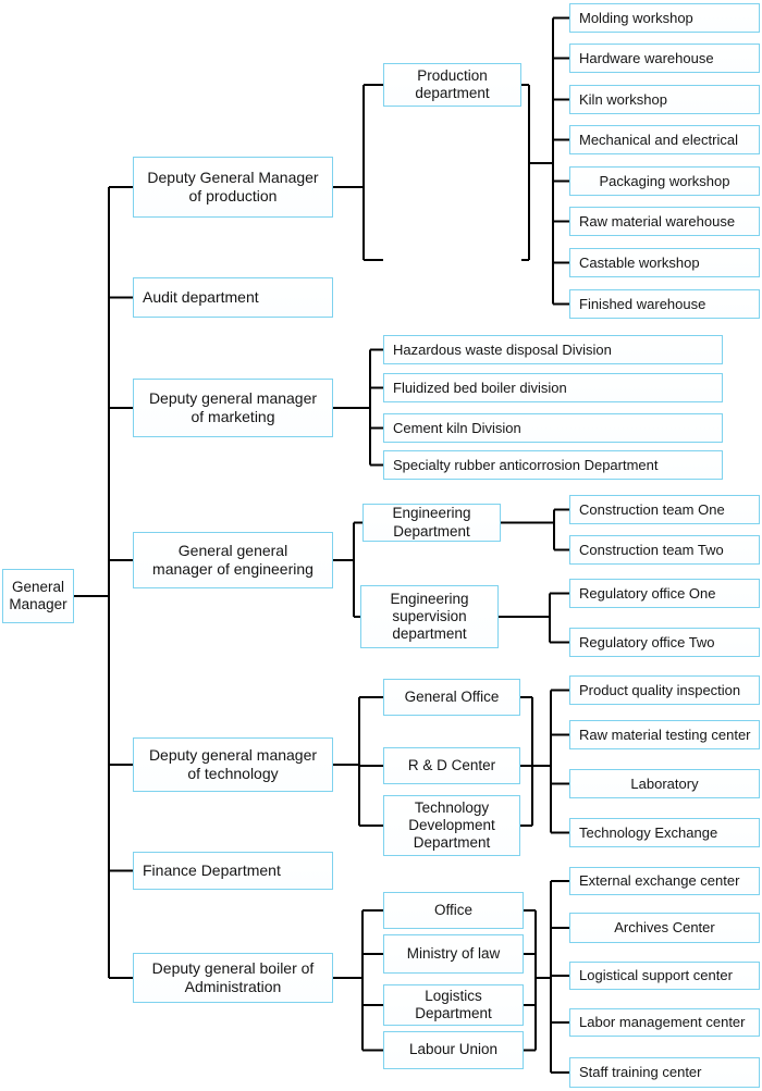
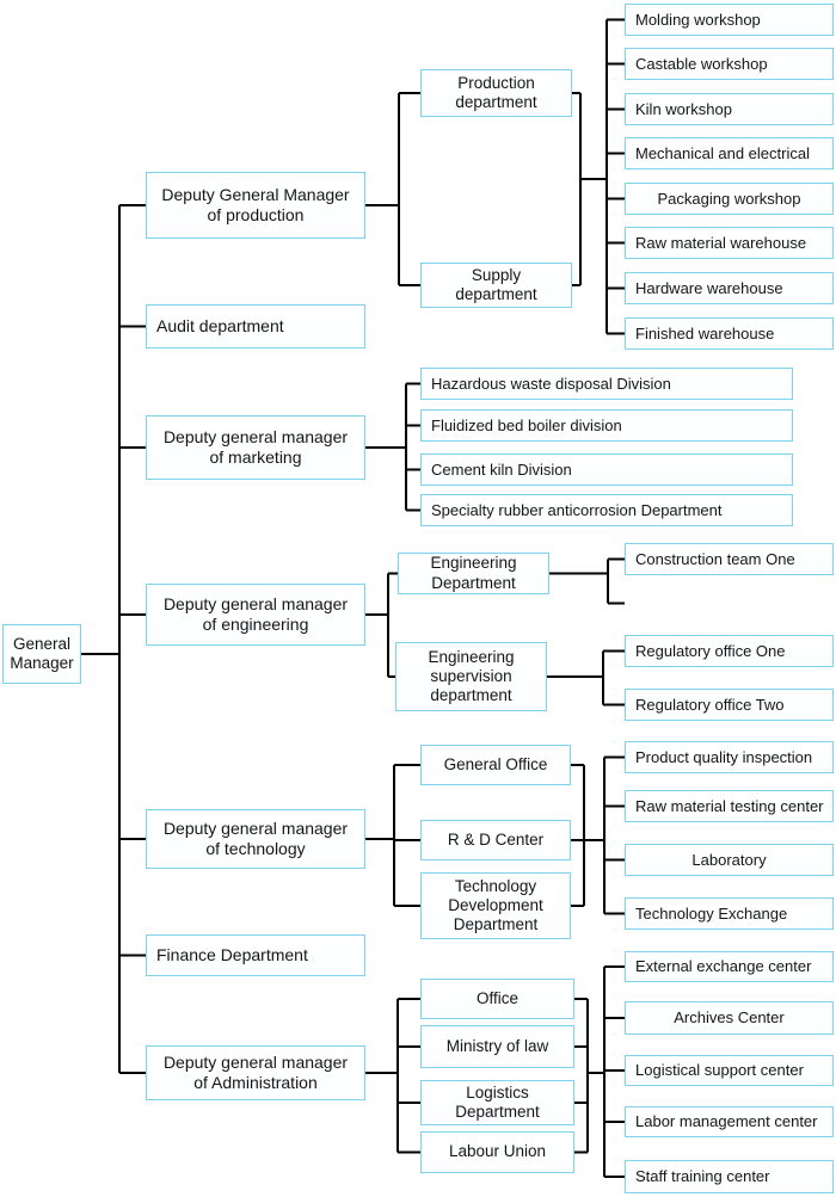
  General Manager
  Deputy General Manager of production
  Audit department
  Deputy general manager of marketing
- General general manager of engineering
+ Deputy general manager of engineering
  Deputy general manager of technology
  Finance Department
- Deputy general boiler of Administration
+ Deputy general manager of Administration
  Production department
+ Supply department
  Molding workshop
- Hardware warehouse
+ Castable workshop
  Kiln workshop
  Mechanical and electrical
  Packaging workshop
  Raw material warehouse
- Castable workshop
+ Hardware warehouse
  Finished warehouse
  Hazardous waste disposal Division
  Fluidized bed boiler division
  Cement kiln Division
  Specialty rubber anticorrosion Department
  Engineering Department
  Engineering supervision department
  Construction team One
- Construction team Two
  Regulatory office One
  Regulatory office Two
  General Office
  R & D Center
  Technology Development Department
  Product quality inspection
  Raw material testing center
  Laboratory
  Technology Exchange
  Office
  Ministry of law
  Logistics Department
  Labour Union
  External exchange center
  Archives Center
  Logistical support center
  Labor management center
  Staff training center
